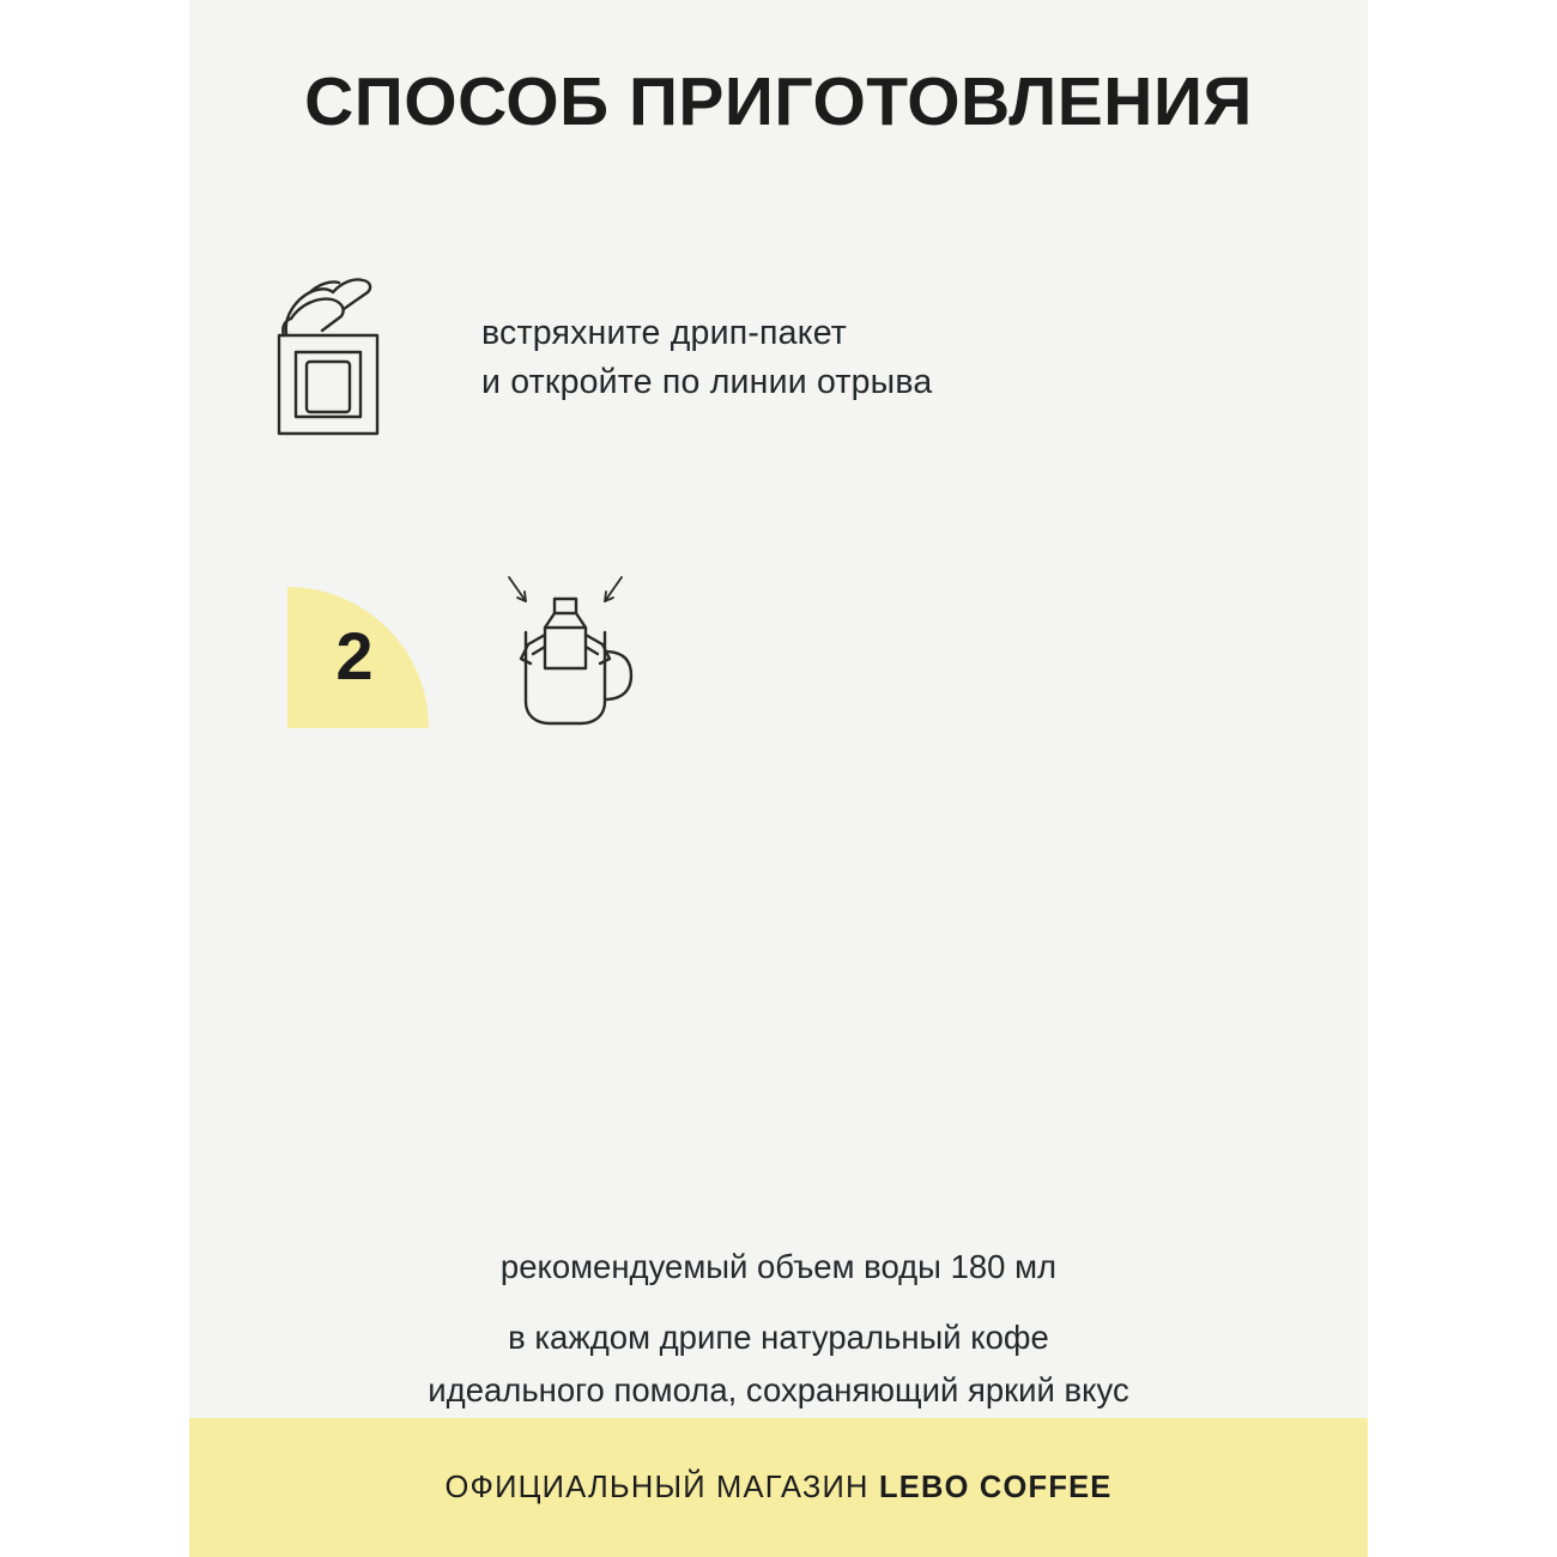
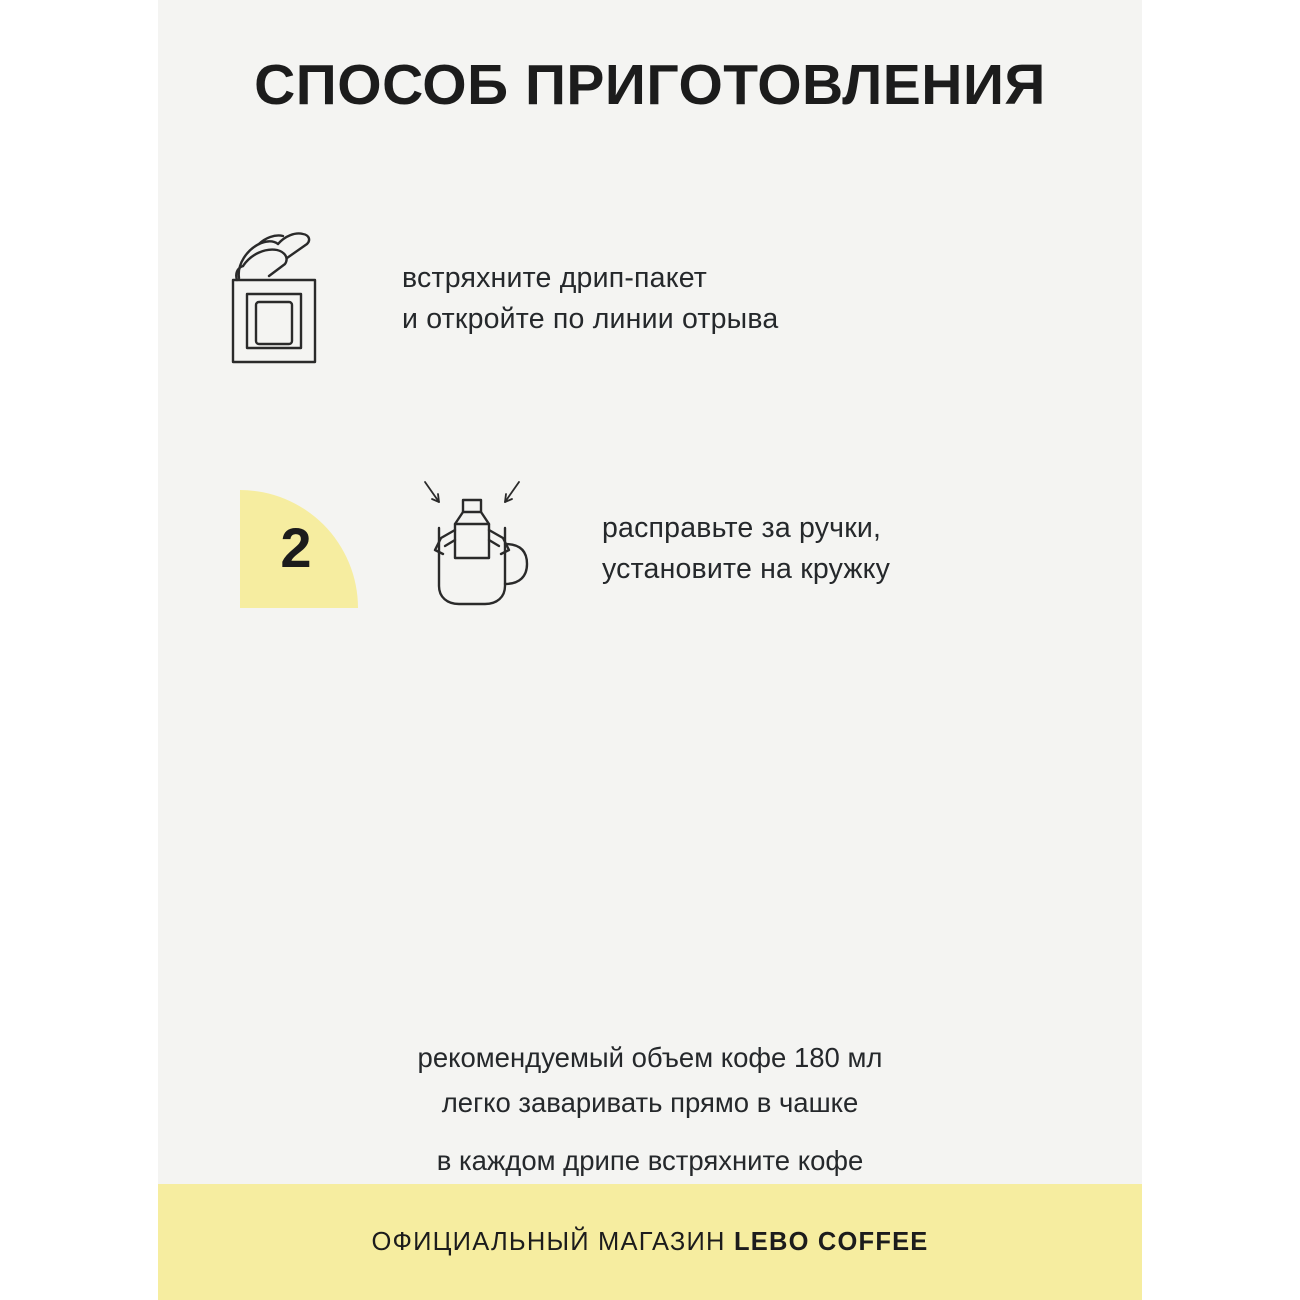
  СПОСОБ ПРИГОТОВЛЕНИЯ
  встряхните дрип-пакет
  и откройте по линии отрыва
  2
+ расправьте за ручки,
+ установите на кружку
- рекомендуемый объем воды 180 мл
+ рекомендуемый объем кофе 180 мл
+ легко заваривать прямо в чашке
- в каждом дрипе натуральный кофе
+ в каждом дрипе встряхните кофе
- идеального помола, сохраняющий яркий вкус
  ОФИЦИАЛЬНЫЙ МАГАЗИН LEBO COFFEE
